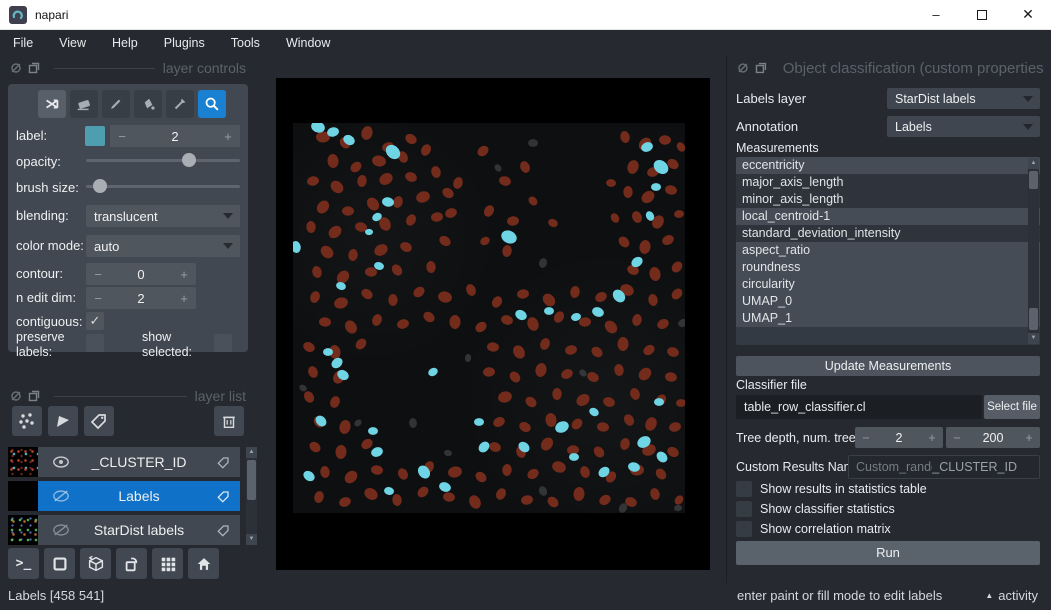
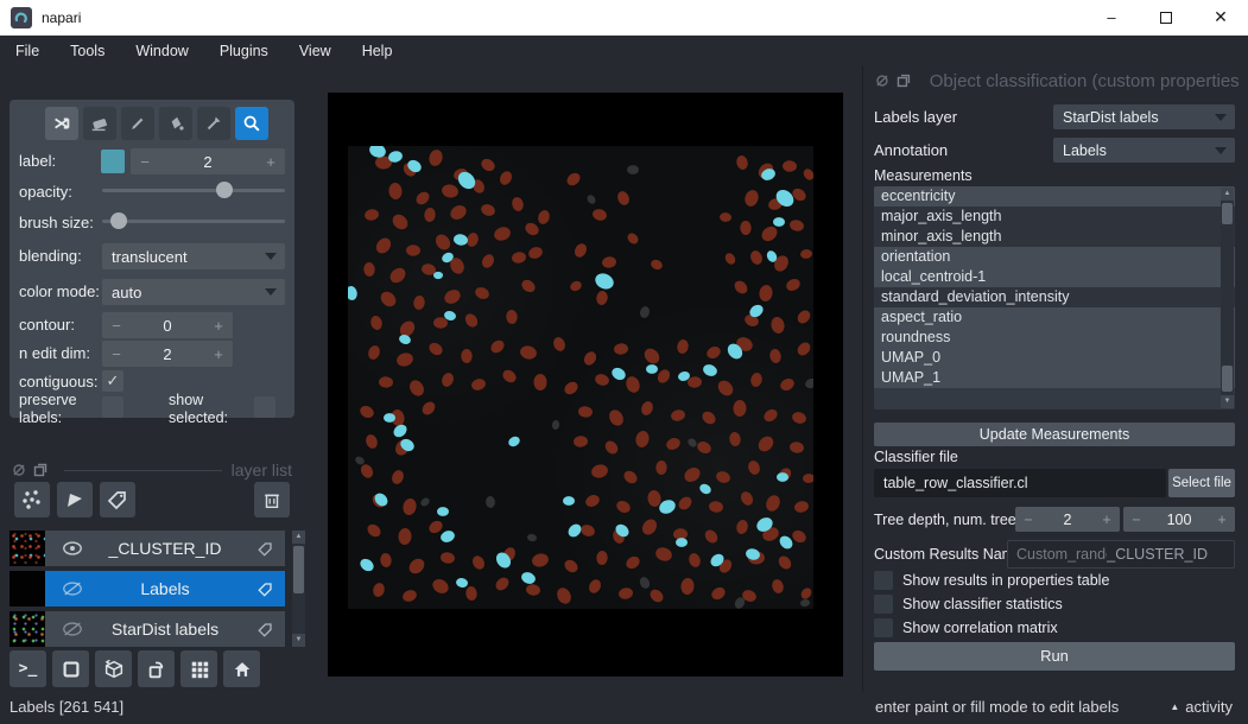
  napari
  –
  ✕
  File
- View
+ Tools
- Help
+ Window
  Plugins
- Tools
+ View
- Window
+ Help
- layer controls
  label:
  −
  2
  +
  opacity:
  brush size:
  blending:
  translucent
  color mode:
  auto
  contour:
  −
  0
  +
  n edit dim:
  −
  2
  +
  contiguous:
  ✓
  preserve labels:
  show selected:
  layer list
  _CLUSTER_ID
  Labels
  StarDist labels
  >_
  Object classification (custom properties
  Labels layer
  StarDist labels
  Annotation
  Labels
  Measurements
  eccentricity
  major_axis_length
  minor_axis_length
+ orientation
  local_centroid-1
  standard_deviation_intensity
  aspect_ratio
  roundness
- circularity
  UMAP_0
  UMAP_1
  Update Measurements
  Classifier file
  table_row_classifier.cl
  Select file
  Tree depth, num. tree
  −
  2
  +
  −
- 200
+ 100
  +
  Custom Results Na
  Custom_rand
  _CLUSTER_ID
- Show results in statistics table
+ Show results in properties table
  Show classifier statistics
  Show correlation matrix
  Run
- Labels [458 541]
+ Labels [261 541]
  enter paint or fill mode to edit labels
  ▲ activity
